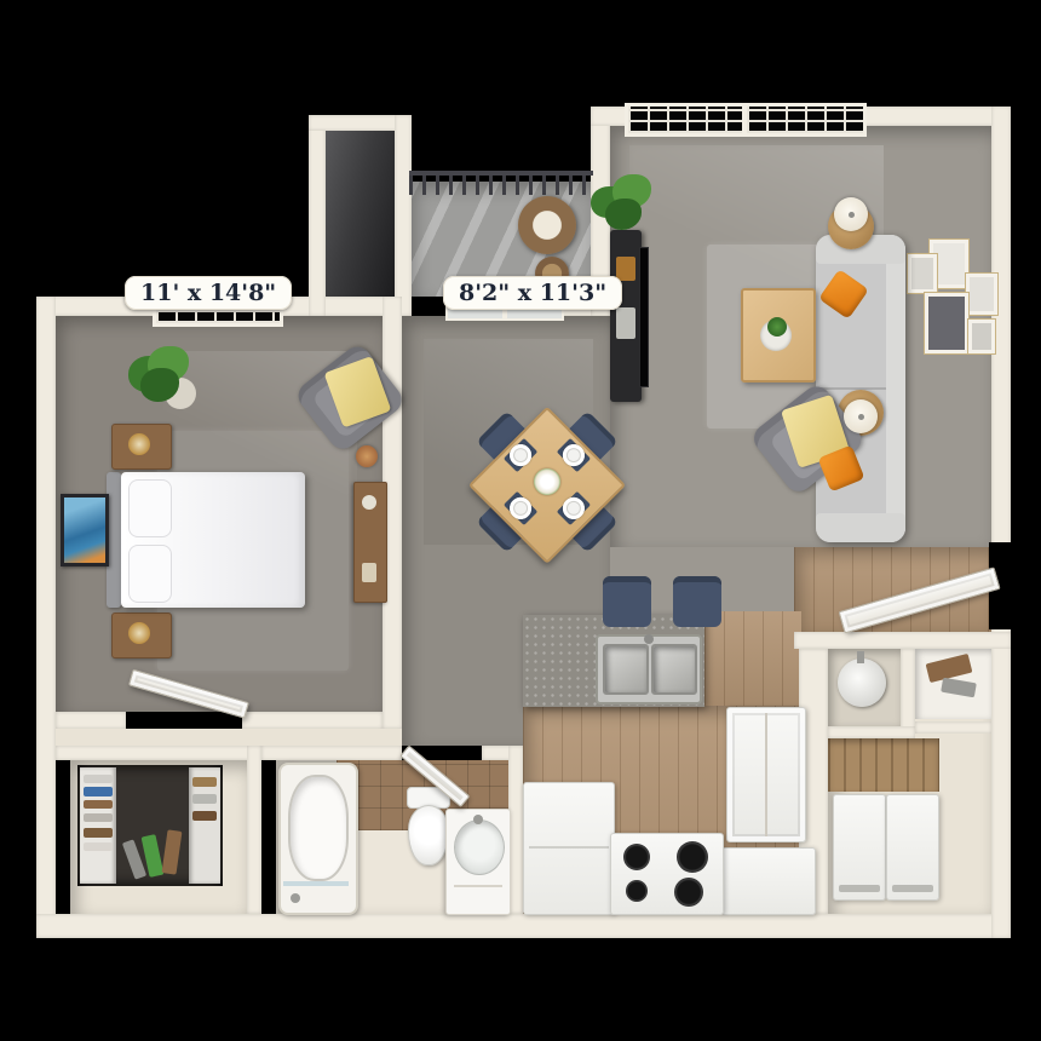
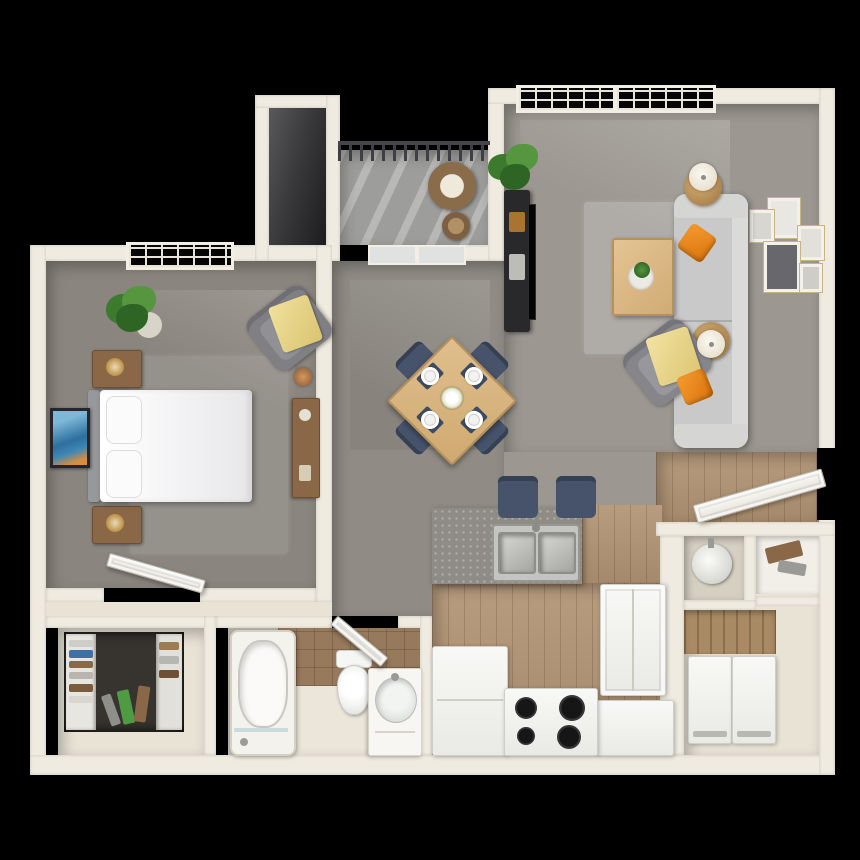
- 11' x 14'8"
- 8'2" x 11'3"
